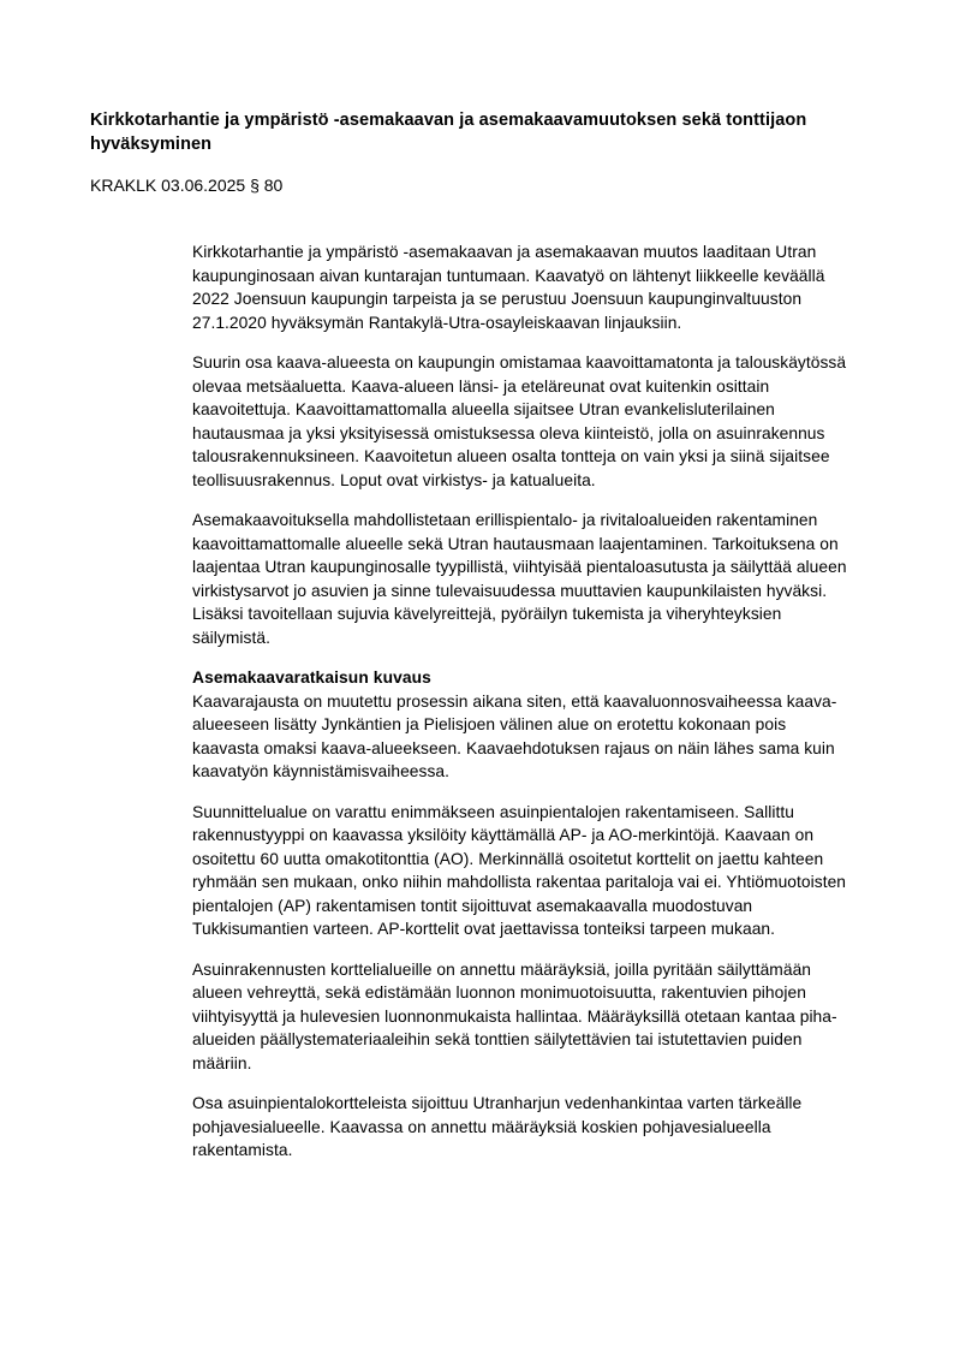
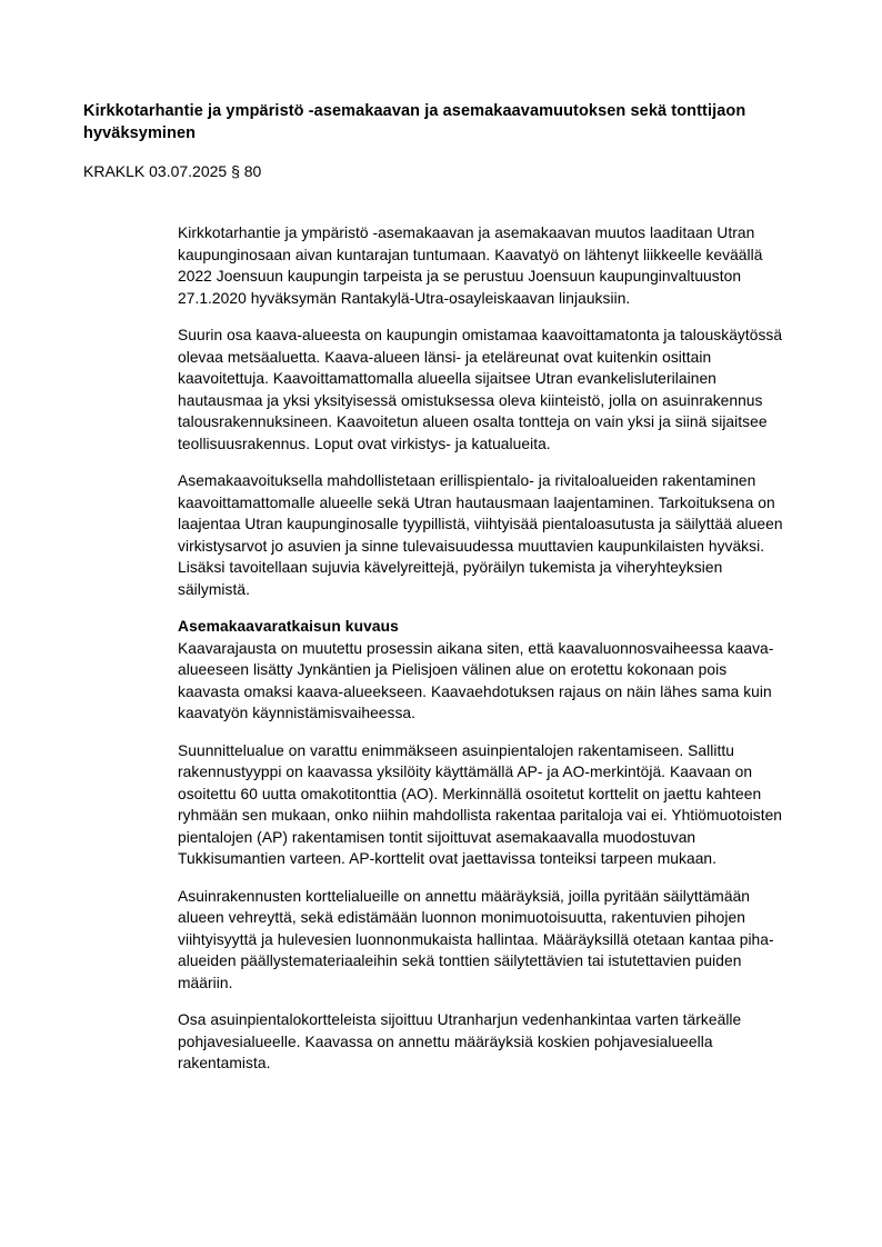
  Kirkkotarhantie ja ympäristö -asemakaavan ja asemakaavamuutoksen sekä tonttijaon
  hyväksyminen
- KRAKLK 03.06.2025 § 80
+ KRAKLK 03.07.2025 § 80
  Kirkkotarhantie ja ympäristö -asemakaavan ja asemakaavan muutos laaditaan Utran
  kaupunginosaan aivan kuntarajan tuntumaan. Kaavatyö on lähtenyt liikkeelle keväällä
  2022 Joensuun kaupungin tarpeista ja se perustuu Joensuun kaupunginvaltuuston
  27.1.2020 hyväksymän Rantakylä-Utra-osayleiskaavan linjauksiin.
  Suurin osa kaava-alueesta on kaupungin omistamaa kaavoittamatonta ja talouskäytössä
  olevaa metsäaluetta. Kaava-alueen länsi- ja eteläreunat ovat kuitenkin osittain
  kaavoitettuja. Kaavoittamattomalla alueella sijaitsee Utran evankelisluterilainen
  hautausmaa ja yksi yksityisessä omistuksessa oleva kiinteistö, jolla on asuinrakennus
  talousrakennuksineen. Kaavoitetun alueen osalta tontteja on vain yksi ja siinä sijaitsee
  teollisuusrakennus. Loput ovat virkistys- ja katualueita.
  Asemakaavoituksella mahdollistetaan erillispientalo- ja rivitaloalueiden rakentaminen
  kaavoittamattomalle alueelle sekä Utran hautausmaan laajentaminen. Tarkoituksena on
  laajentaa Utran kaupunginosalle tyypillistä, viihtyisää pientaloasutusta ja säilyttää alueen
  virkistysarvot jo asuvien ja sinne tulevaisuudessa muuttavien kaupunkilaisten hyväksi.
  Lisäksi tavoitellaan sujuvia kävelyreittejä, pyöräilyn tukemista ja viheryhteyksien
  säilymistä.
  Asemakaavaratkaisun kuvaus
  Kaavarajausta on muutettu prosessin aikana siten, että kaavaluonnosvaiheessa kaava-
  alueeseen lisätty Jynkäntien ja Pielisjoen välinen alue on erotettu kokonaan pois
  kaavasta omaksi kaava-alueekseen. Kaavaehdotuksen rajaus on näin lähes sama kuin
  kaavatyön käynnistämisvaiheessa.
  Suunnittelualue on varattu enimmäkseen asuinpientalojen rakentamiseen. Sallittu
  rakennustyyppi on kaavassa yksilöity käyttämällä AP- ja AO-merkintöjä. Kaavaan on
  osoitettu 60 uutta omakotitonttia (AO). Merkinnällä osoitetut korttelit on jaettu kahteen
  ryhmään sen mukaan, onko niihin mahdollista rakentaa paritaloja vai ei. Yhtiömuotoisten
  pientalojen (AP) rakentamisen tontit sijoittuvat asemakaavalla muodostuvan
  Tukkisumantien varteen. AP-korttelit ovat jaettavissa tonteiksi tarpeen mukaan.
  Asuinrakennusten korttelialueille on annettu määräyksiä, joilla pyritään säilyttämään
  alueen vehreyttä, sekä edistämään luonnon monimuotoisuutta, rakentuvien pihojen
  viihtyisyyttä ja hulevesien luonnonmukaista hallintaa. Määräyksillä otetaan kantaa piha-
  alueiden päällystemateriaaleihin sekä tonttien säilytettävien tai istutettavien puiden
  määriin.
  Osa asuinpientalokortteleista sijoittuu Utranharjun vedenhankintaa varten tärkeälle
  pohjavesialueelle. Kaavassa on annettu määräyksiä koskien pohjavesialueella
  rakentamista.
